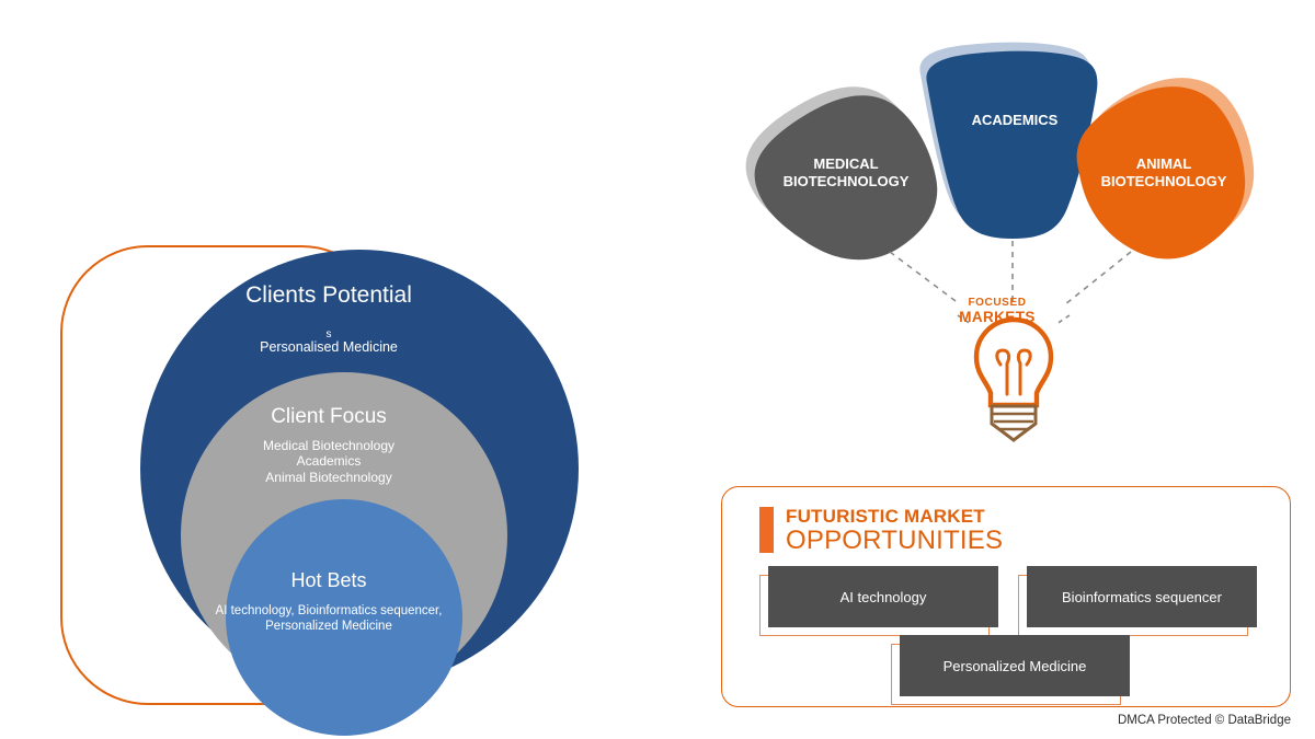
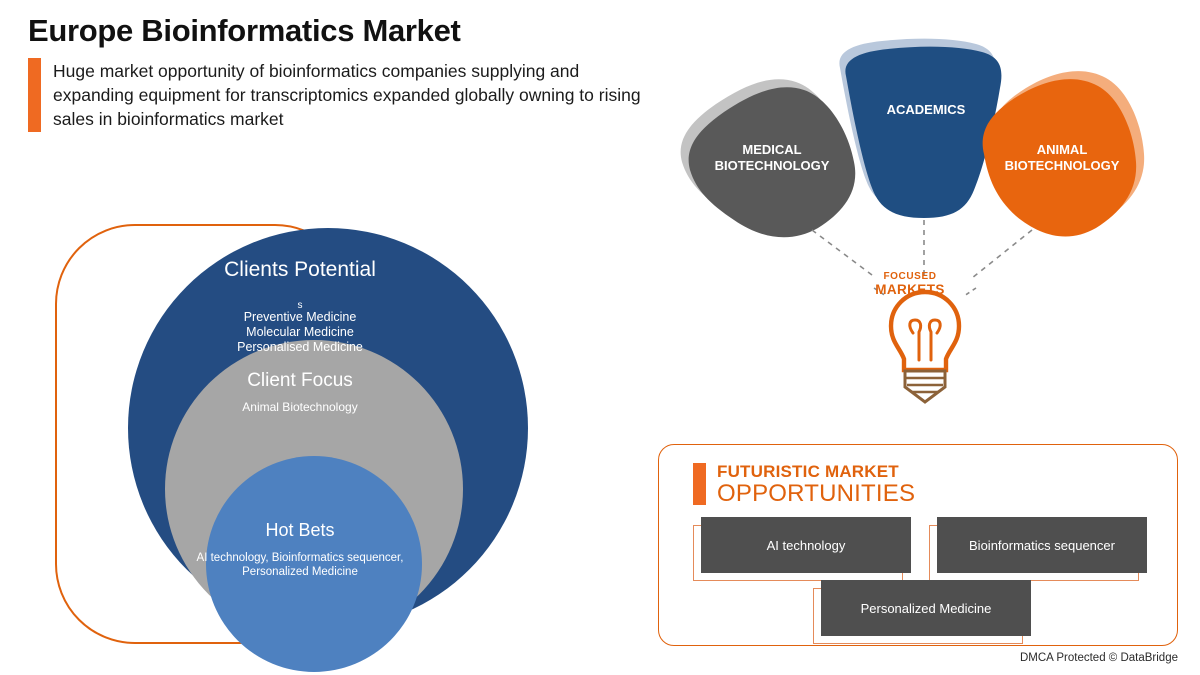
+ Europe Bioinformatics Market
+ Huge market opportunity of bioinformatics companies supplying and expanding equipment for transcriptomics expanded globally owning to rising sales in bioinformatics market
  Clients Potential
  s
+ Preventive Medicine
+ Molecular Medicine
  Personalised Medicine
  Client Focus
- Medical Biotechnology
- Academics
  Animal Biotechnology
  Hot Bets
  AI technology, Bioinformatics sequencer,
  Personalized Medicine
  MEDICAL
  BIOTECHNOLOGY
  ACADEMICS
  ANIMAL
  BIOTECHNOLOGY
  FOCUSED
  MARKETS
  FUTURISTIC MARKET
  OPPORTUNITIES
  AI technology
  Bioinformatics sequencer
  Personalized Medicine
  DMCA Protected © DataBridge
